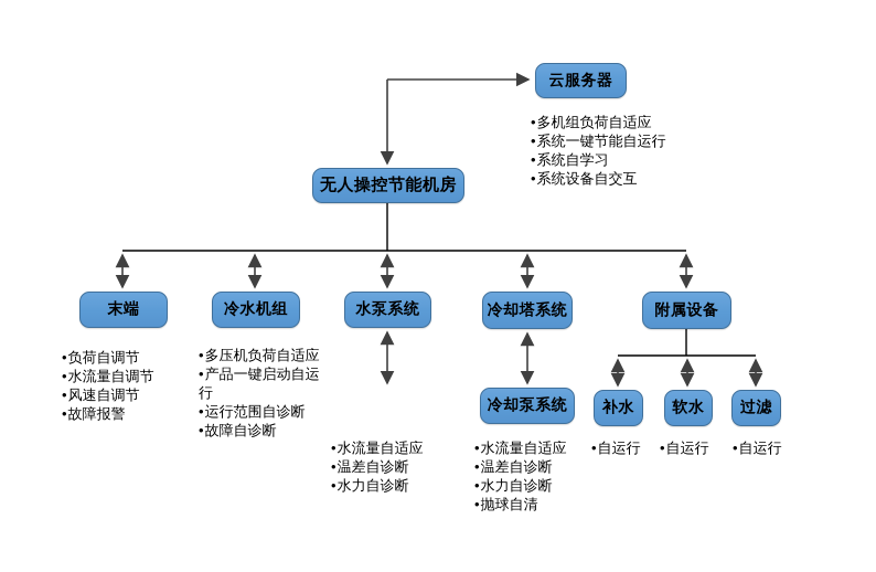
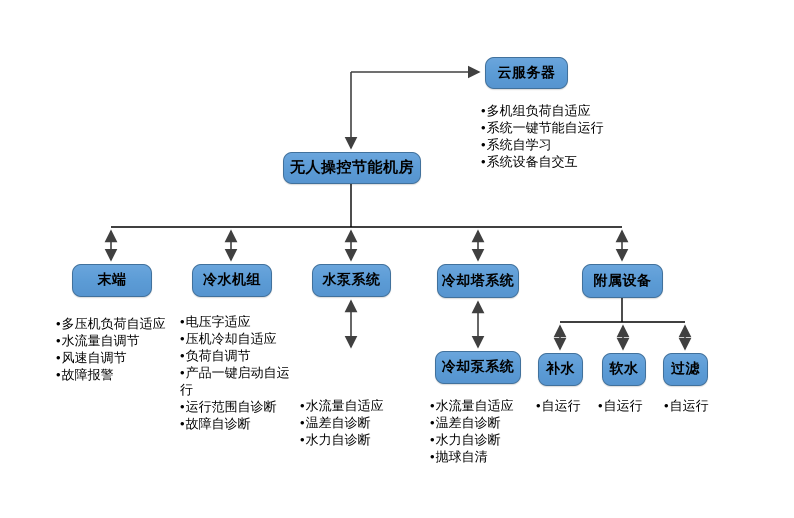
  云服务器
  无人操控节能机房
  末端
  冷水机组
  水泵系统
  冷却塔系统
  附属设备
  冷却泵系统
  补水
  软水
  过滤
  多机组负荷自适应
  系统一键节能自运行
  系统自学习
  系统设备自交互
- 负荷自调节
+ 多压机负荷自适应
  水流量自调节
  风速自调节
  故障报警
+ 电压字适应
+ 压机冷却自适应
- 多压机负荷自适应
+ 负荷自调节
  产品一键启动自运行
  运行范围自诊断
  故障自诊断
  水流量自适应
  温差自诊断
  水力自诊断
  水流量自适应
  温差自诊断
  水力自诊断
  抛球自清
  自运行
  自运行
  自运行
